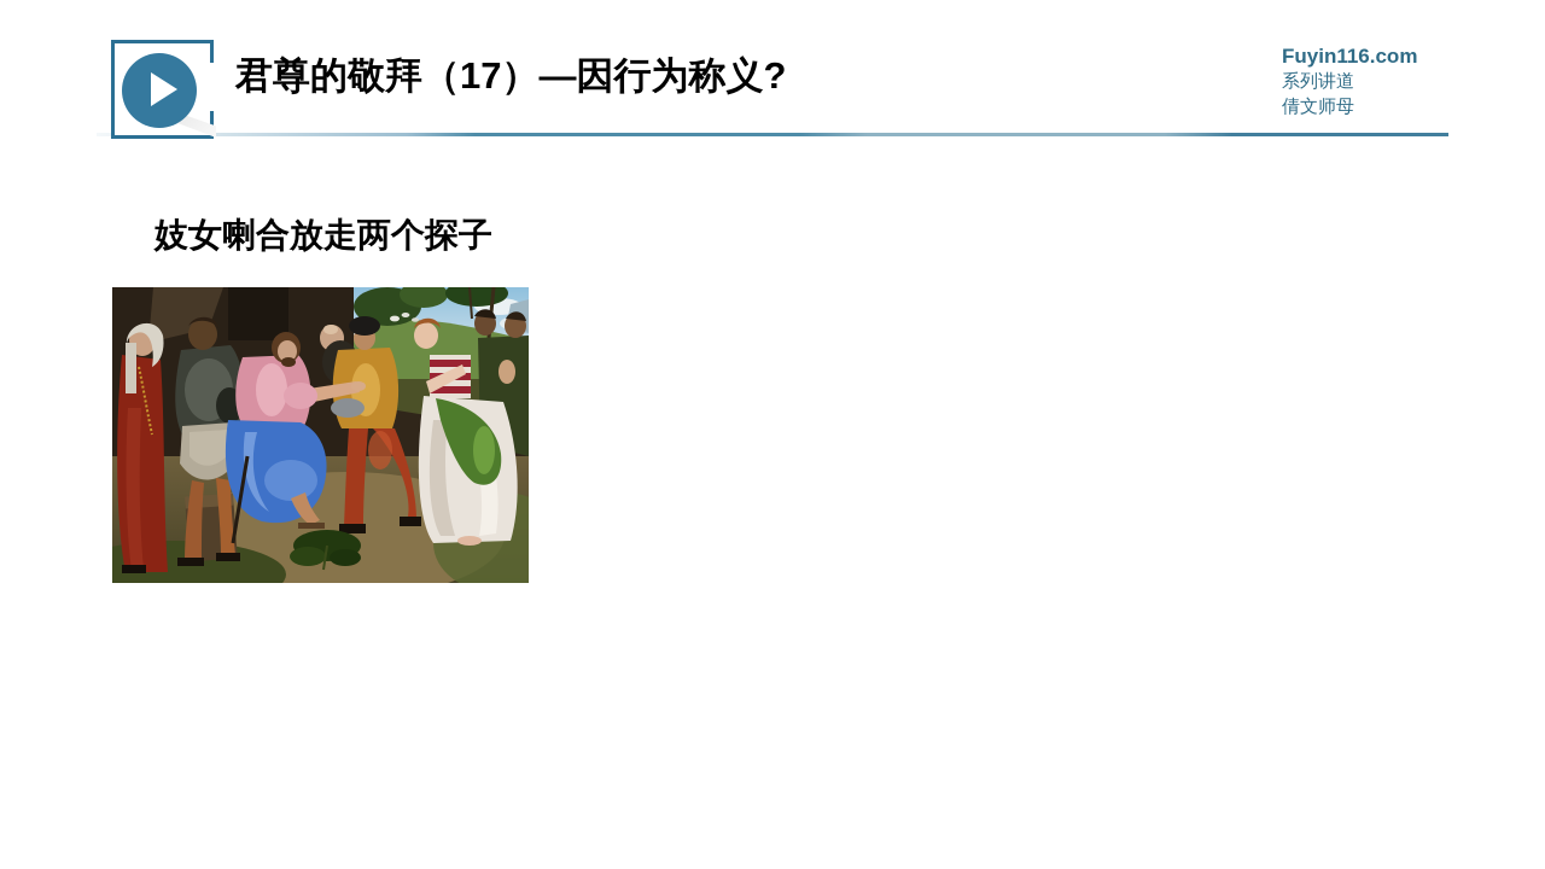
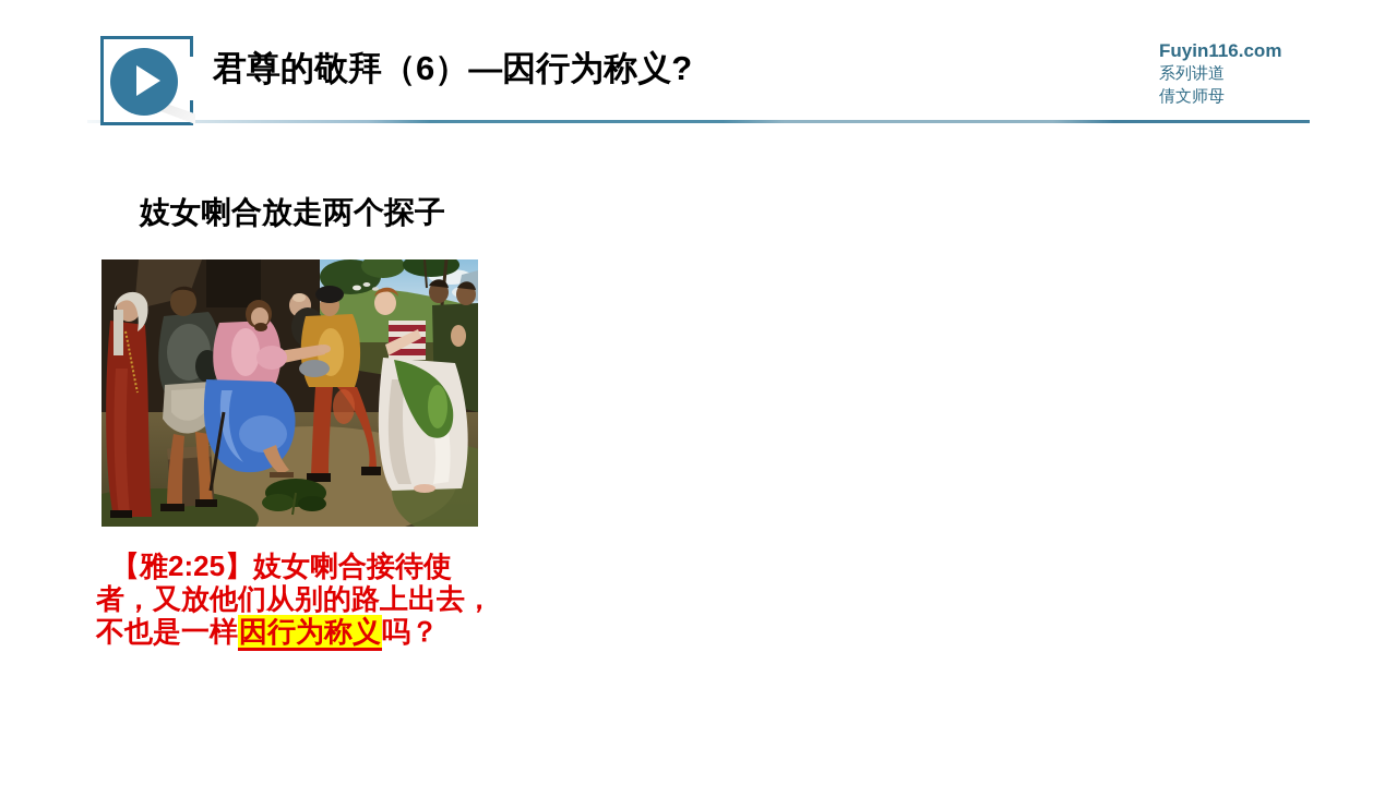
- 君尊的敬拜（17）—因行为称义?
+ 君尊的敬拜（6）—因行为称义?
  Fuyin116.com
  系列讲道
  倩文师母
  妓女喇合放走两个探子
+ 【雅2:25】妓女喇合接待使者，又放他们从别的路上出去，不也是一样因行为称义吗？
